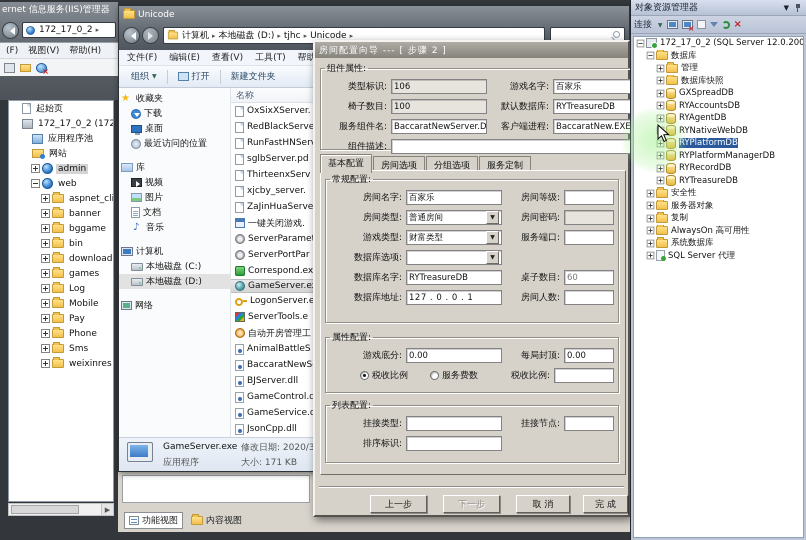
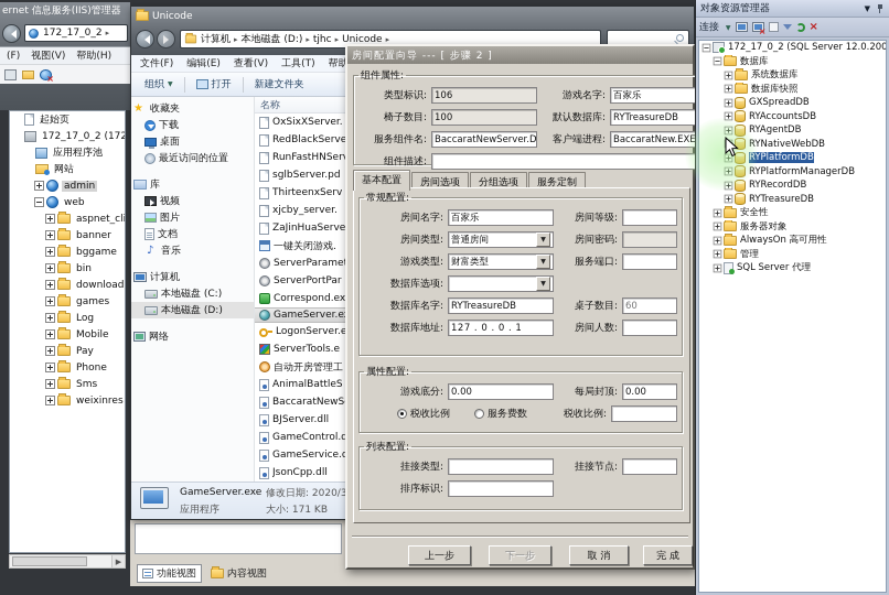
  ernet 信息服务(IIS)管理器
  172_17_0_2
  ▸
  (F)
  视图(V)
  帮助(H)
  起始页
  应用程序池
  网站
  admin
  web
  aspnet_cli
  banner
  bggame
  bin
  download
  games
  Log
  Mobile
  Pay
  Phone
  Sms
  weixinres
  ▶
  功能视图
  内容视图
  Unicode
  计算机
  ▸
  本地磁盘 (D:)
  ▸
  tjhc
  ▸
  Unicode
  ▸
  文件(F)
  编辑(E)
  查看(V)
  工具(T)
  组织
  打开
  新建文件夹
  收藏夹
  下载
  桌面
  最近访问的位置
  库
  视频
  图片
  文档
  音乐
  计算机
  本地磁盘 (C:)
  本地磁盘 (D:)
  网络
  名称
  OxSixXServer.
  RedBlackServe
  RunFastHNSer
  sglbServer.pd
  ThirteenxServ
  xjcby_server.
  ZaJinHuaServe
  一键关闭游戏.
  ServerParame
  ServerPortPar
  Correspond.ex
  GameServer.e
  LogonServer.e
  ServerTools.e
  自动开房管理工
  AnimalBattleS
  BaccaratNewS
  BJServer.dll
  GameControl.
  GameService.
  JsonCpp.dll
  GameServer.exe
  修改日期: 2020/3
  应用程序
  大小: 171 KB
  房间配置向导 --- [ 步骤 2 ]
  组件属性:
  类型标识:
  106
  游戏名字:
  百家乐
  椅子数目:
  100
  默认数据库:
  RYTreasureDB
  服务组件名:
  BaccaratNewServer.D
  客户端进程:
  BaccaratNew.EX
  组件描述:
  基本配置
  房间选项
  分组选项
  服务定制
  常规配置:
  房间名字:
  百家乐
  房间等级:
  房间类型:
  普通房间
  房间密码:
  游戏类型:
  财富类型
  服务端口:
  数据库选项:
  数据库名字:
  RYTreasureDB
  桌子数目:
  60
  数据库地址:
  127 . 0 . 0 . 1
  房间人数:
  属性配置:
  游戏底分:
  0.00
  每局封顶:
  0.00
  税收比例
  服务费数
  税收比例:
  列表配置:
  挂接类型:
  挂接节点:
  排序标识:
  上一步
  下一步
  取 消
  完 成
  对象资源管理器
  ▼
  ×
  172_17_0_2 (SQL Server 12.0.200
  数据库
- 管理
+ 系统数据库
  数据库快照
  GXSpreadDB
  RYAccountsDB
  RYAgentDB
  YNativeWebDB
  YPlatformDB
  YPlatformManagerDB
  RYRecordDB
  RYTreasureDB
  安全性
  服务器对象
- 复制
  AlwaysOn 高可用性
- 系统数据库
+ 管理
  SQL Server 代理
